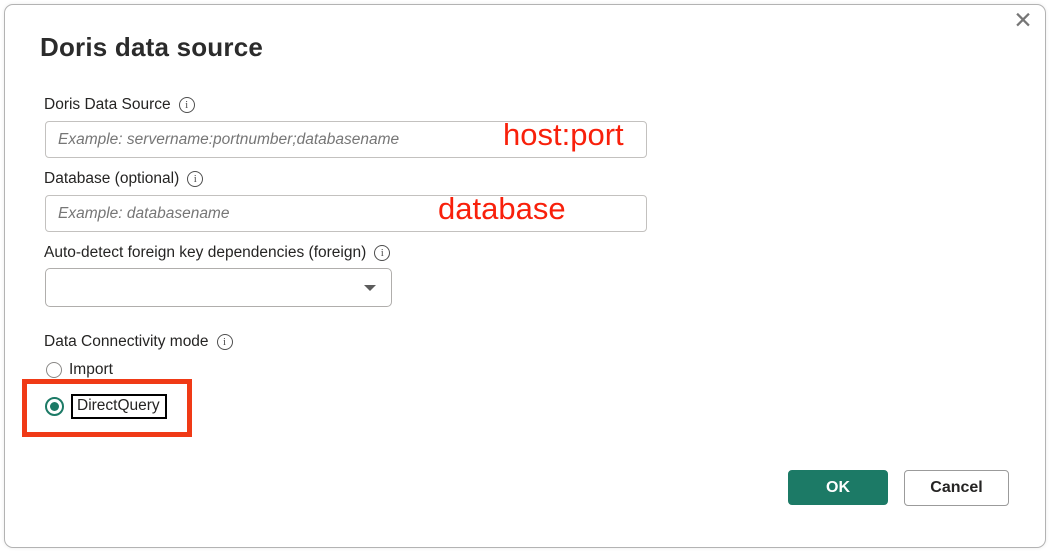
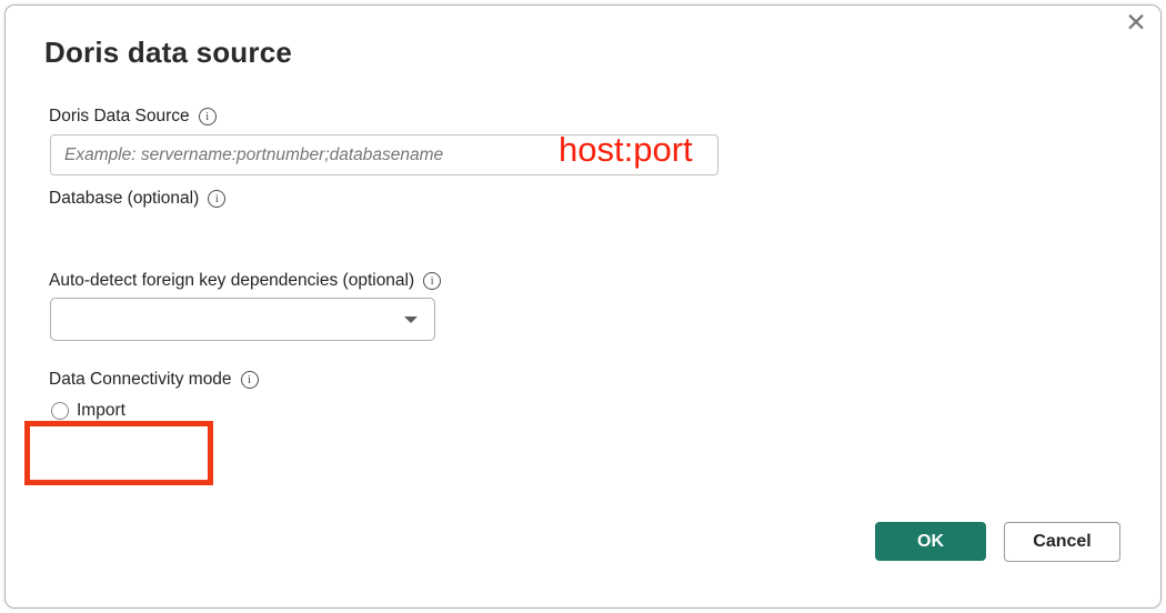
  ✕
  Doris data source
  Doris Data Source
  i
  Example: servername:portnumber;databasename
  host:port
  Database (optional)
  i
- Example: databasename
- database
- Auto-detect foreign key dependencies (foreign)
+ Auto-detect foreign key dependencies (optional)
  i
  Data Connectivity mode
  i
  Import
- DirectQuery
  OK
  Cancel
